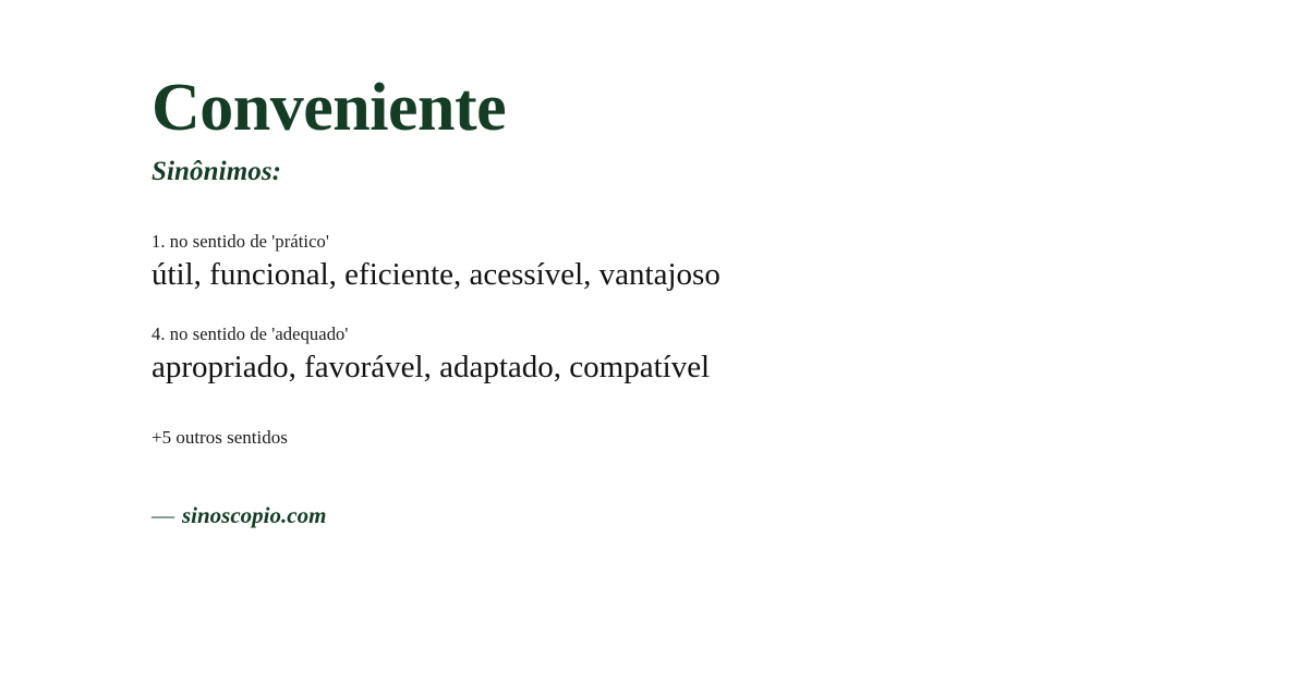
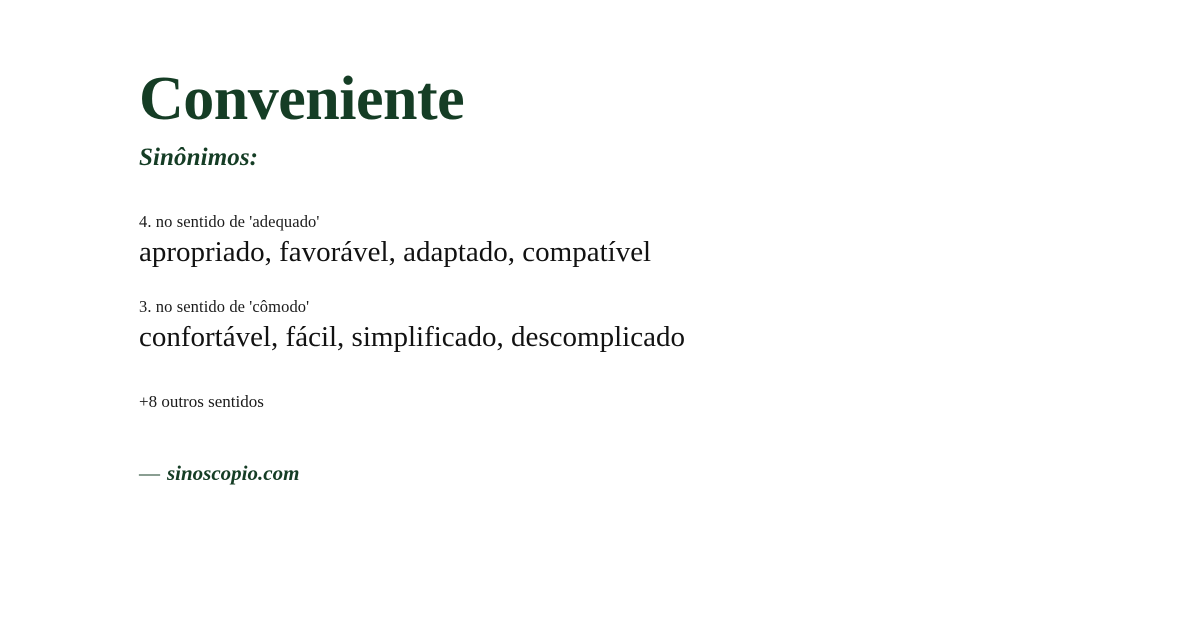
  Conveniente
  Sinônimos:
- 1. no sentido de 'prático'
- útil, funcional, eficiente, acessível, vantajoso
  4. no sentido de 'adequado'
  apropriado, favorável, adaptado, compatível
+ 3. no sentido de 'cômodo'
+ confortável, fácil, simplificado, descomplicado
- +5 outros sentidos
+ +8 outros sentidos
  — sinoscopio.com
